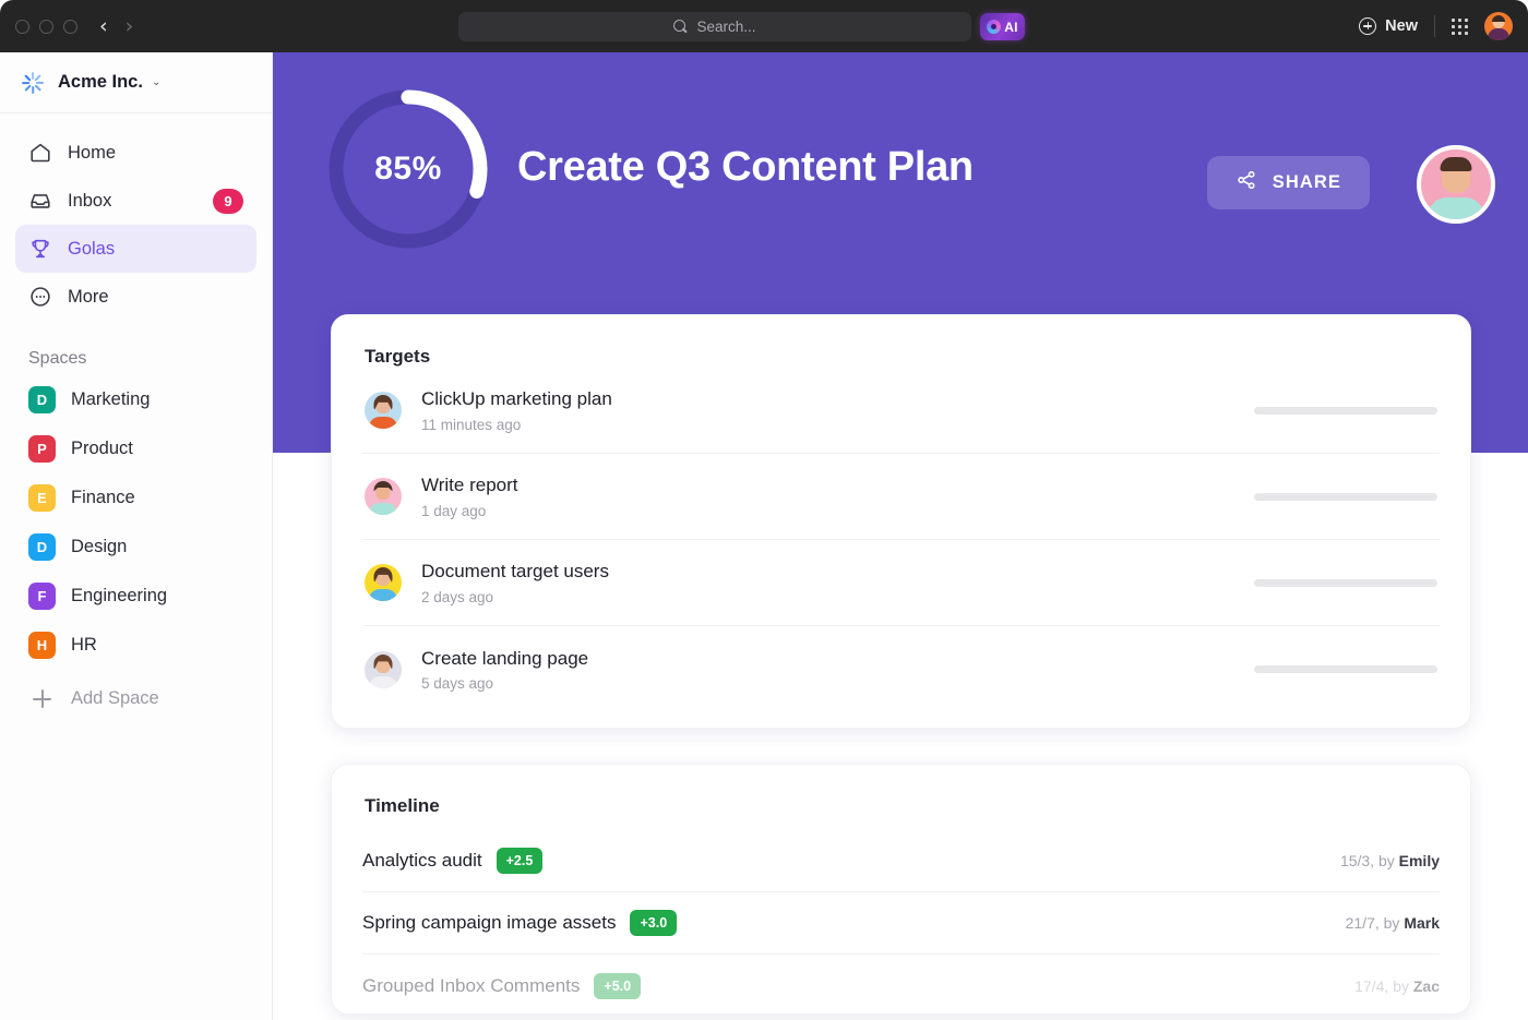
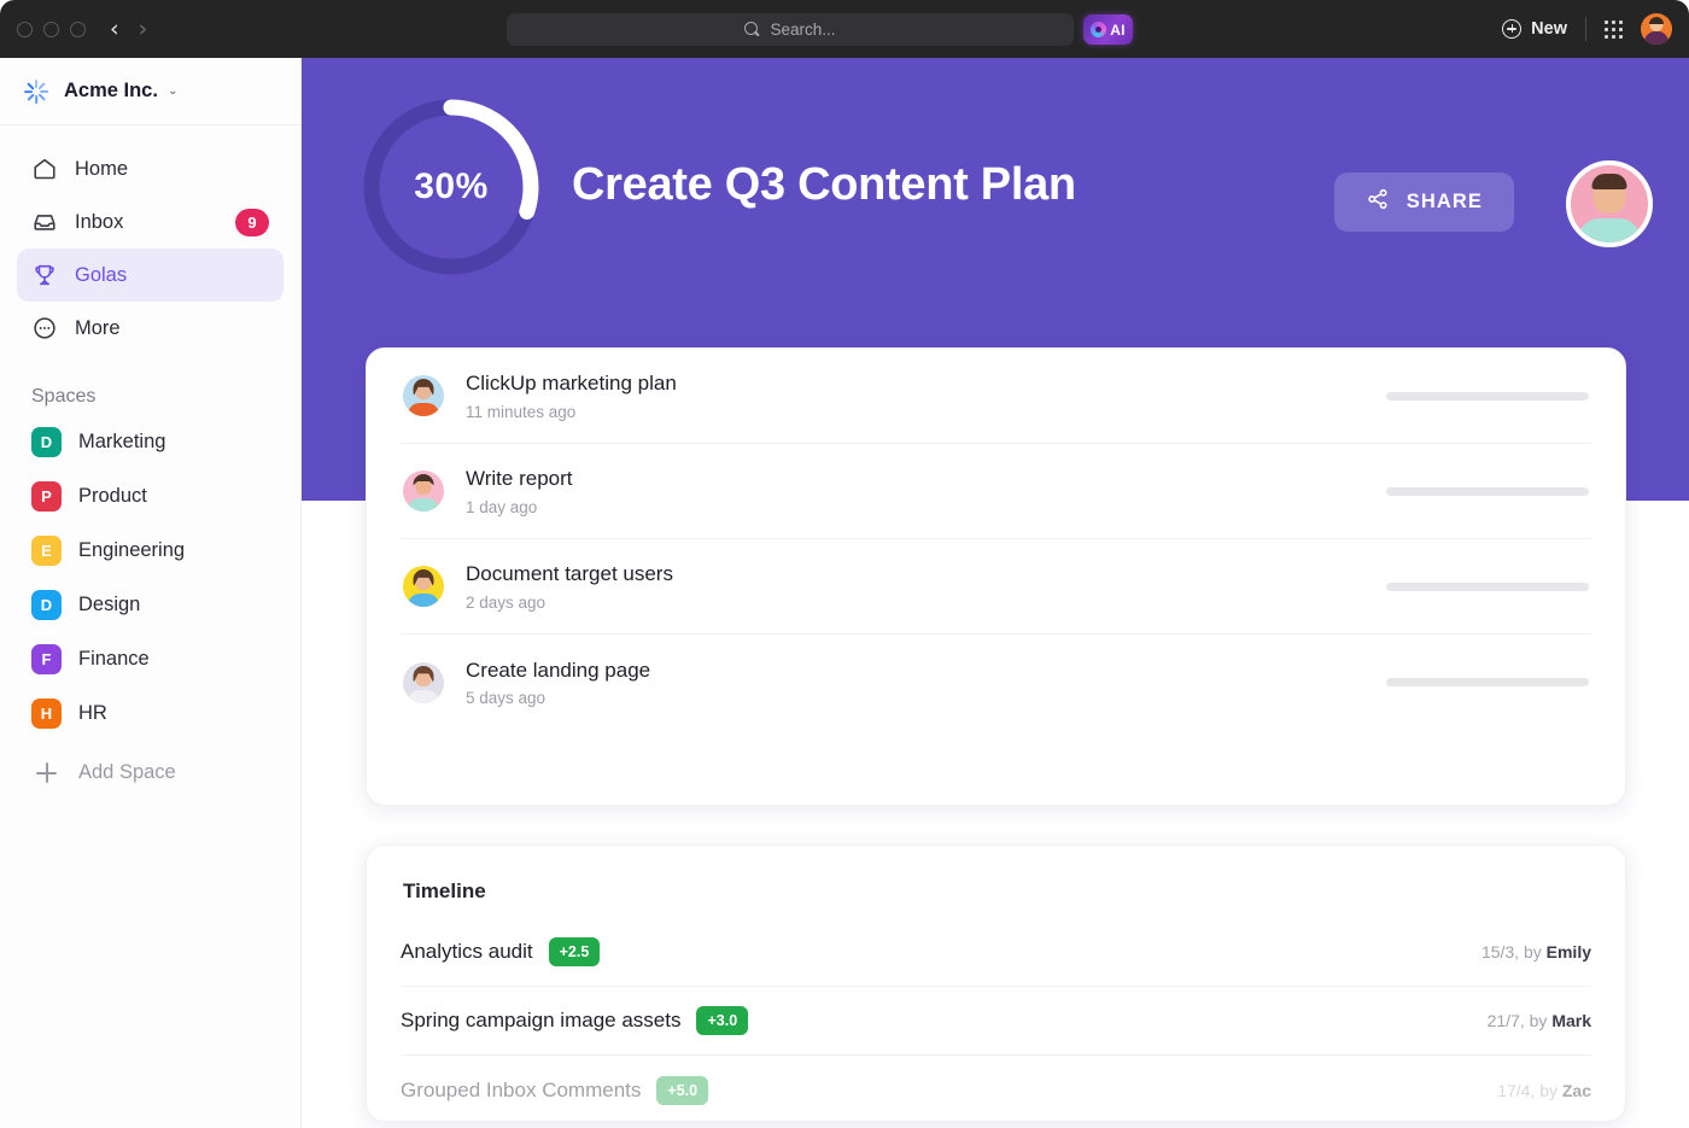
  ‹
  ›
  Search...
  AI
  New
  Acme Inc.
  ⌄
  Home
  Inbox
  9
  Golas
  More
  Spaces
  D
  Marketing
  P
  Product
  E
- Finance
+ Engineering
  D
  Design
  F
- Engineering
+ Finance
  H
  HR
  Add Space
- 85%
+ 30%
  Create Q3 Content Plan
  SHARE
- Targets
  ClickUp marketing plan
  11 minutes ago
  Write report
  1 day ago
  Document target users
  2 days ago
  Create landing page
  5 days ago
  Timeline
  Analytics audit
  +2.5
  15/3, by Emily
  Spring campaign image assets
  +3.0
  21/7, by Mark
  Grouped Inbox Comments
  +5.0
  17/4, by Zac
